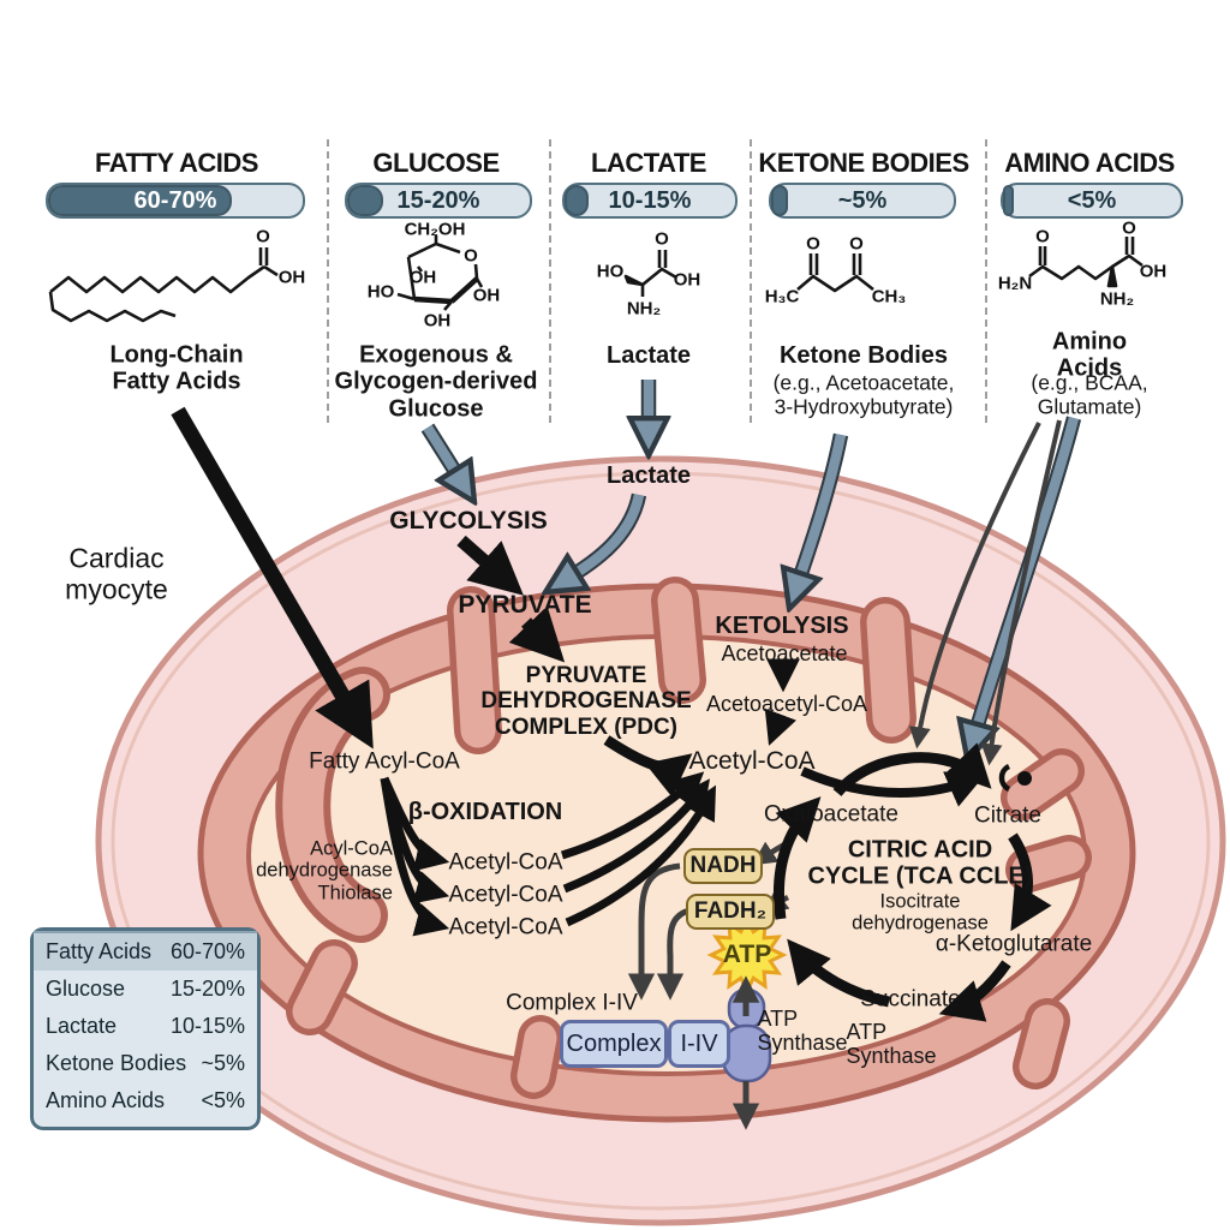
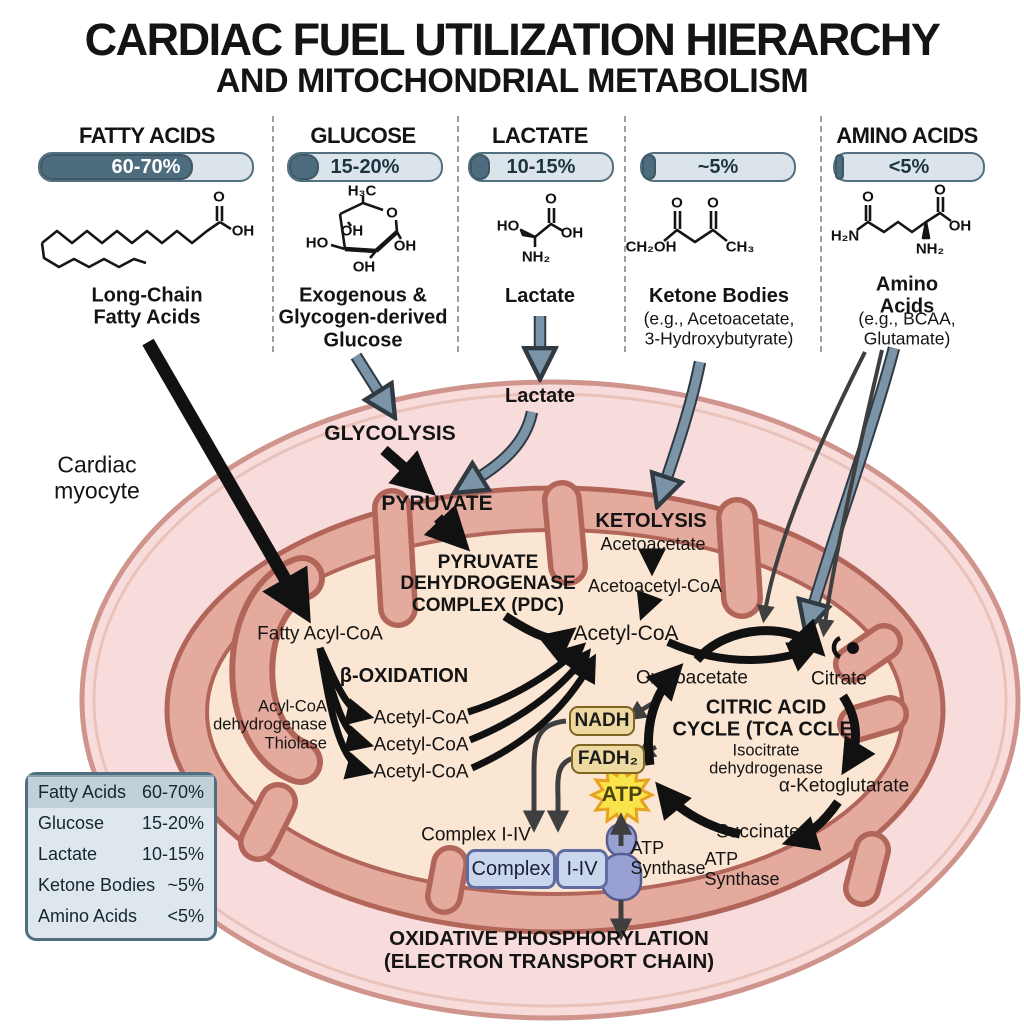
+ CARDIAC FUEL UTILIZATION HIERARCHY
+ AND MITOCHONDRIAL METABOLISM
  FATTY ACIDS
  GLUCOSE
  LACTATE
- KETONE BODIES
  AMINO ACIDS
  60-70%
  15-20%
  10-15%
  ~5%
  <5%
  O
  OH
- CH₂OH
+ H₃C
  O
  OH
  HO
  OH
  OH
  HO
  O
  OH
  NH₂
  O
  O
- H₃C
+ CH₂OH
  CH₃
  O
  O
  H₂N
  OH
  NH₂
  Long-Chain
  Fatty Acids
  Exogenous &
  Glycogen-derived
  Glucose
  Lactate
  Ketone Bodies
  (e.g., Acetoacetate,
  3-Hydroxybutyrate)
  Amino Acids
  (e.g., BCAA,
  Glutamate)
  Cardiac
  myocyte
  GLYCOLYSIS
  PYRUVATE
  Lactate
  PYRUVATE
  DEHYDROGENASE
  COMPLEX (PDC)
  Fatty Acyl-CoA
  β-OXIDATION
  Acyl-CoA
  dehydrogenase
  Thiolase
  Acetyl-CoA
  Acetyl-CoA
  Acetyl-CoA
  KETOLYSIS
  Acetoacetate
  Acetoacetyl-CoA
  Acetyl-CoA
  Oxaloacetate
  Citrate
  CITRIC ACID
  CYCLE (TCA CCLE)
  Isocitrate
  dehydrogenase
  α-Ketoglutarate
  Succinate
  Complex I-IV
  ATP
  Synthase
  ATP
  Synthase
+ OXIDATIVE PHOSPHORYLATION
+ (ELECTRON TRANSPORT CHAIN)
  NADH
  FADH₂
  ATP
  Complex
  I-IV
  Fatty Acids
  60-70%
  Glucose
  15-20%
  Lactate
  10-15%
  Ketone Bodies
  ~5%
  Amino Acids
  <5%
